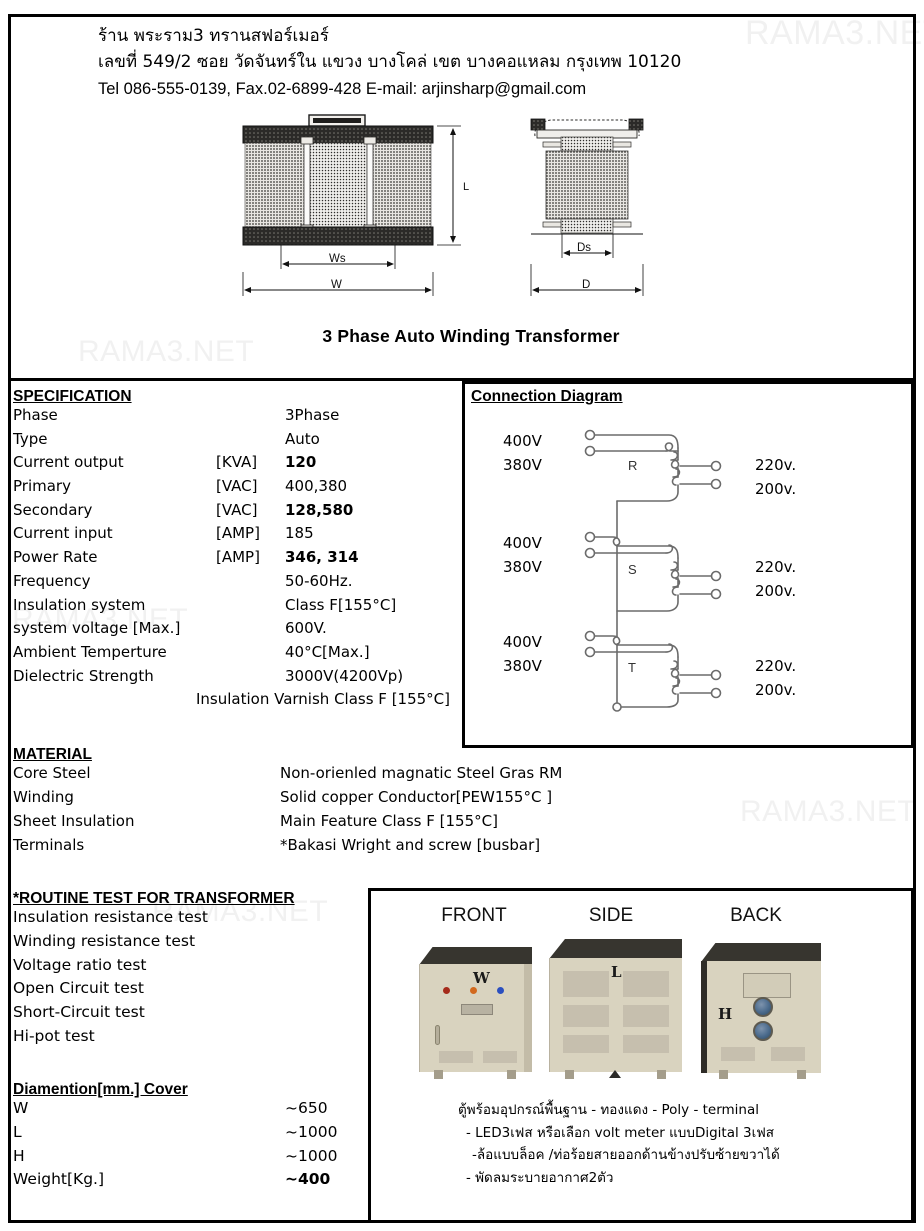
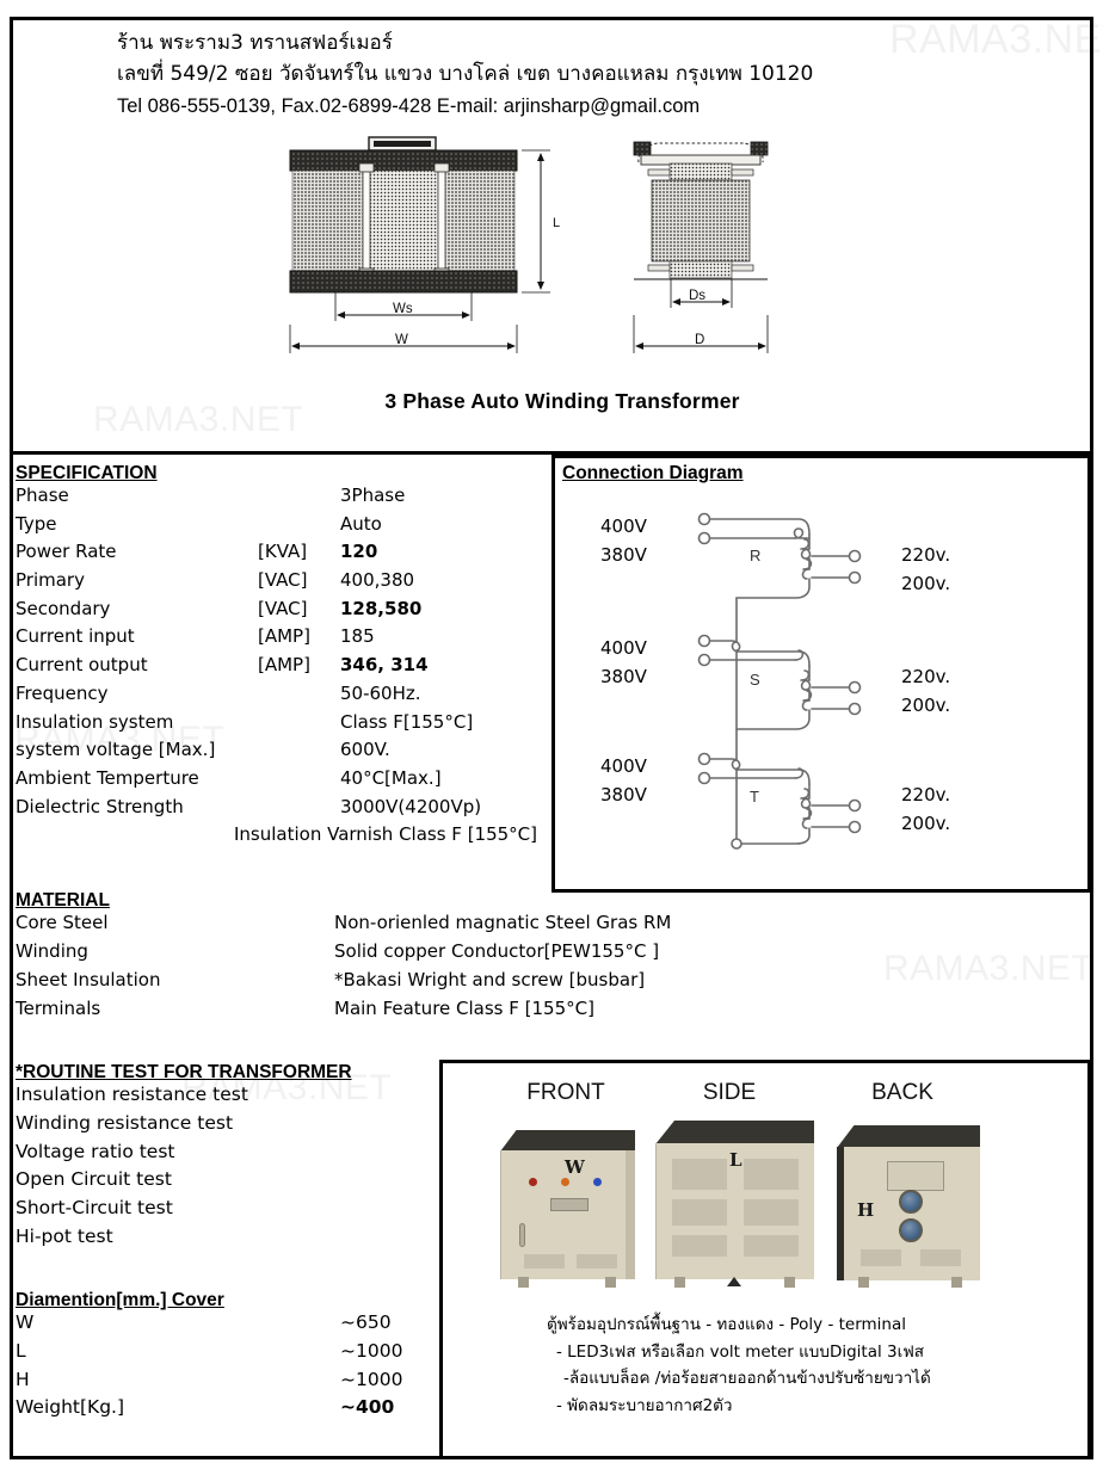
  RAMA3.NE
  RAMA3.NET
  RAMA3.NET
  RAMA3.NET
  ร้าน พระราม3 ทรานสฟอร์เมอร์
  เลขที่ 549/2 ซอย วัดจันทร์ใน แขวง บางโคล่ เขต บางคอแหลม กรุงเทพ 10120
  Tel 086-555-0139, Fax.02-6899-428 E-mail: arjinsharp@gmail.com
  L
  Ws
  W
  Ds
  D
  3 Phase Auto Winding Transformer
  SPECIFICATION
  Phase
  3Phase
  Type
  Auto
- Current output
+ Power Rate
  [KVA]
  120
  Primary
  [VAC]
  400,380
  Secondary
  [VAC]
  128,580
  Current input
  [AMP]
  185
- Power Rate
+ Current output
  [AMP]
  346, 314
  Frequency
  50-60Hz.
  Insulation system
  Class F[155°C]
  system voltage [Max.]
  600V.
  Ambient Temperture
  40°C[Max.]
  Dielectric Strength
  3000V(4200Vp)
  Insulation Varnish Class F [155°C]
  Connection Diagram
  400V
  380V
  400V
  380V
  400V
  380V
  220v.
  200v.
  220v.
  200v.
  220v.
  200v.
  R
  S
  T
  MATERIAL
  Core Steel
  Non-orienled magnatic Steel Gras RM
  Winding
  Solid copper Conductor[PEW155°C ]
  Sheet Insulation
- Main Feature Class F [155°C]
+ *Bakasi Wright and screw [busbar]
  Terminals
- *Bakasi Wright and screw [busbar]
+ Main Feature Class F [155°C]
  *ROUTINE TEST FOR TRANSFORMER
  Insulation resistance test
  Winding resistance test
  Voltage ratio test
  Open Circuit test
  Short-Circuit test
  Hi-pot test
  Diamention[mm.] Cover
  W
  ~650
  L
  ~1000
  H
  ~1000
  Weight[Kg.]
  ~400
  FRONT
  SIDE
  BACK
  W
  L
  H
  ตู้พร้อมอุปกรณ์พื้นฐาน - ทองแดง - Poly - terminal
  - LED3เฟส หรือเลือก volt meter แบบDigital 3เฟส
  -ล้อแบบล็อค /ท่อร้อยสายออกด้านข้างปรับซ้ายขวาได้
  - พัดลมระบายอากาศ2ตัว
